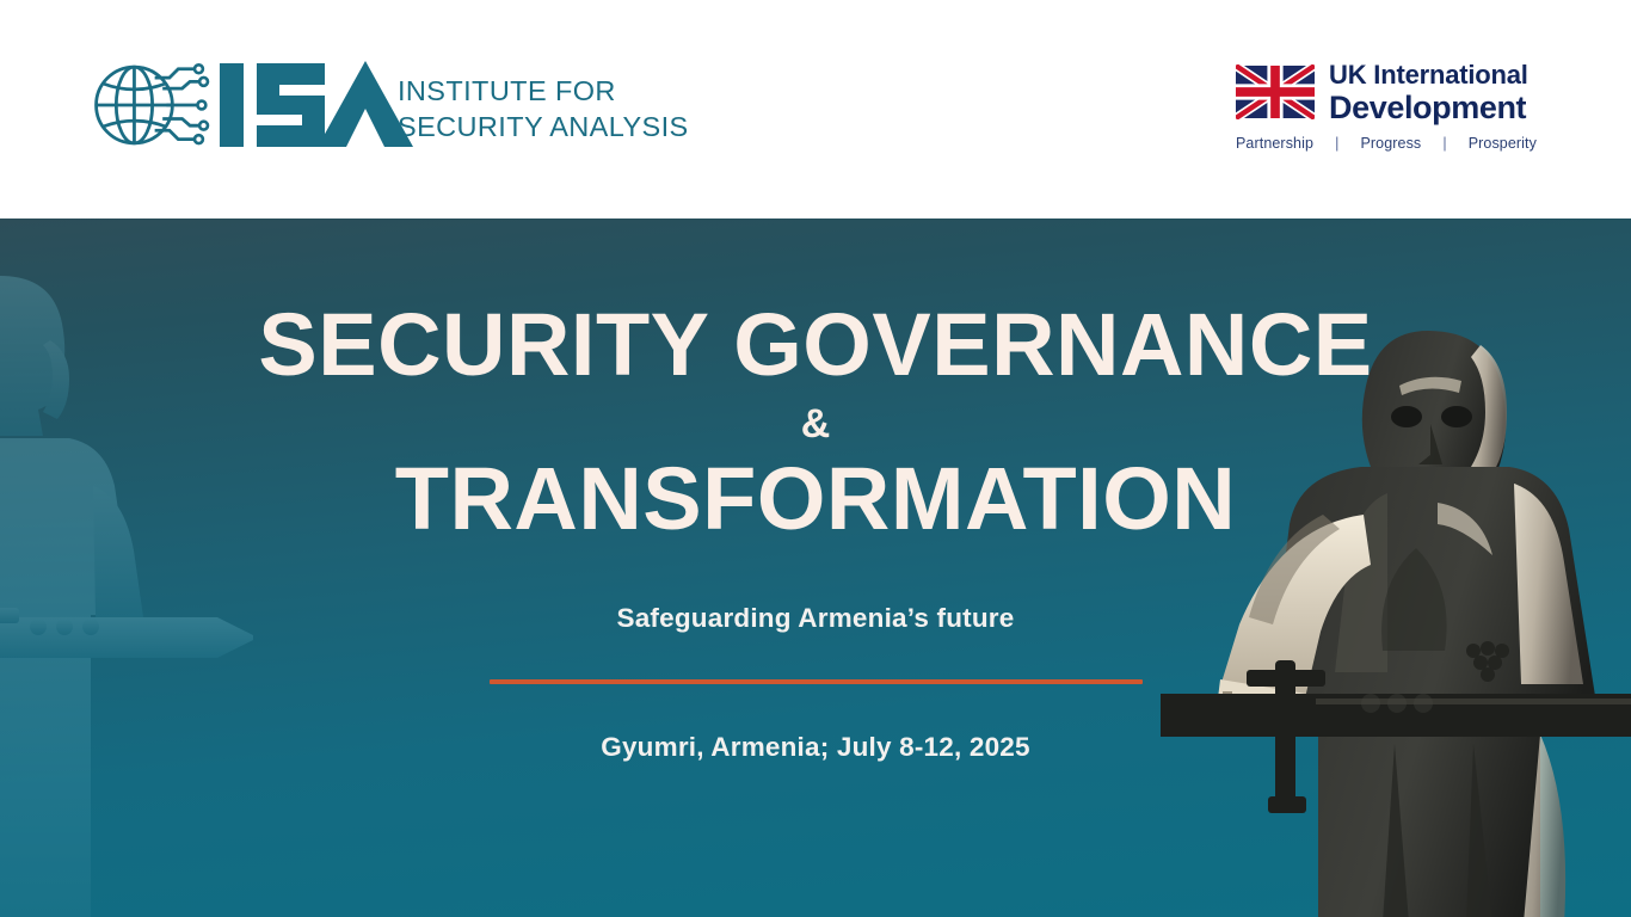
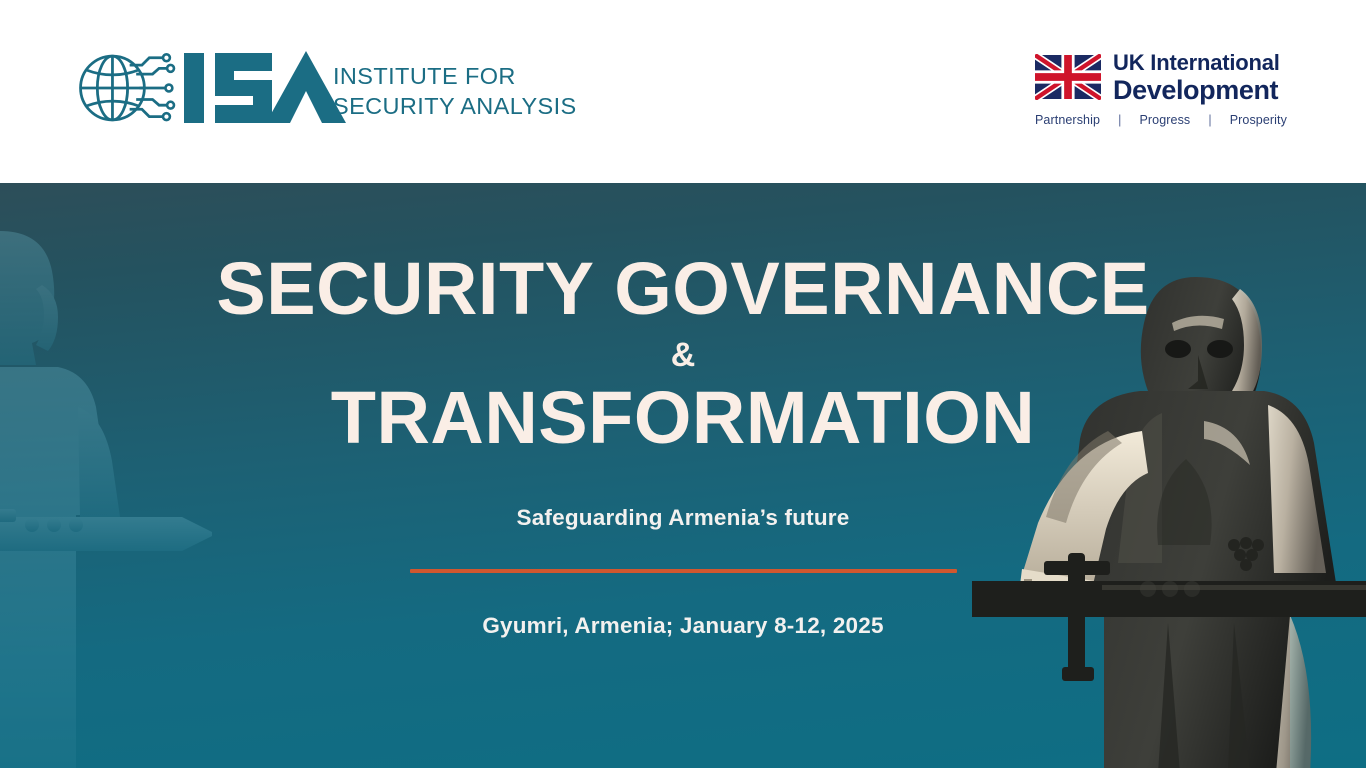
  INSTITUTE FOR
  SECURITY ANALYSIS
  UK International
  Development
  Partnership
  |
  Progress
  |
  Prosperity
  SECURITY GOVERNANCE
  &
  TRANSFORMATION
  Safeguarding Armenia’s future
- Gyumri, Armenia; July 8-12, 2025
+ Gyumri, Armenia; January 8-12, 2025
